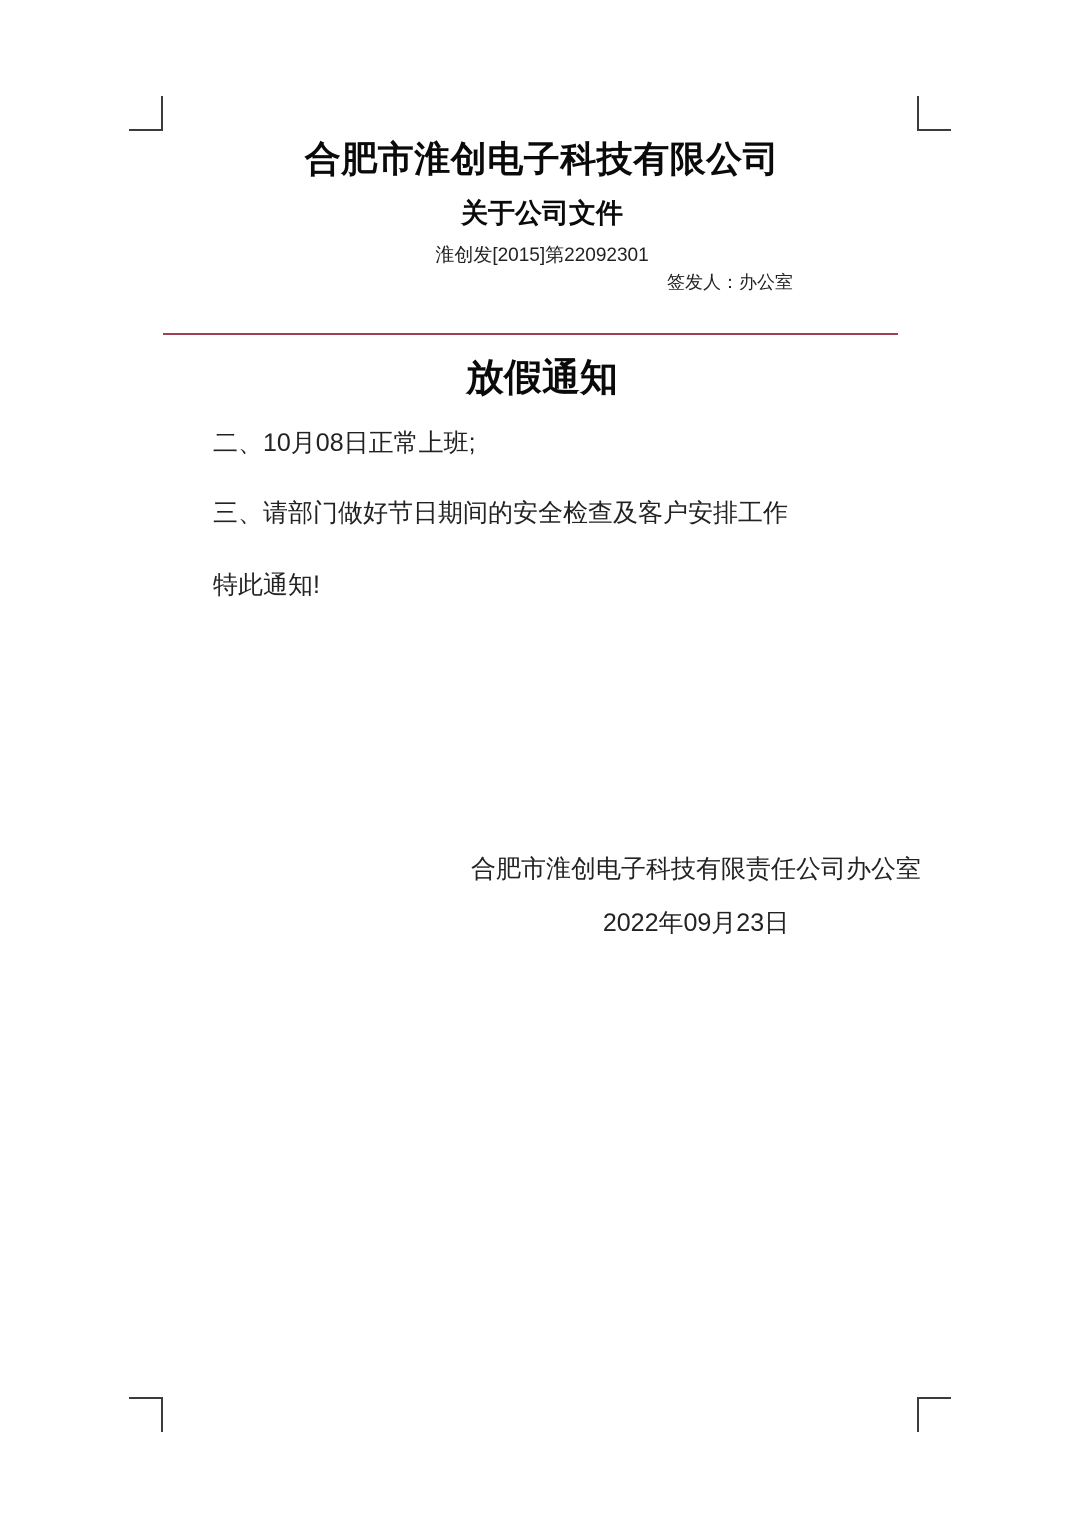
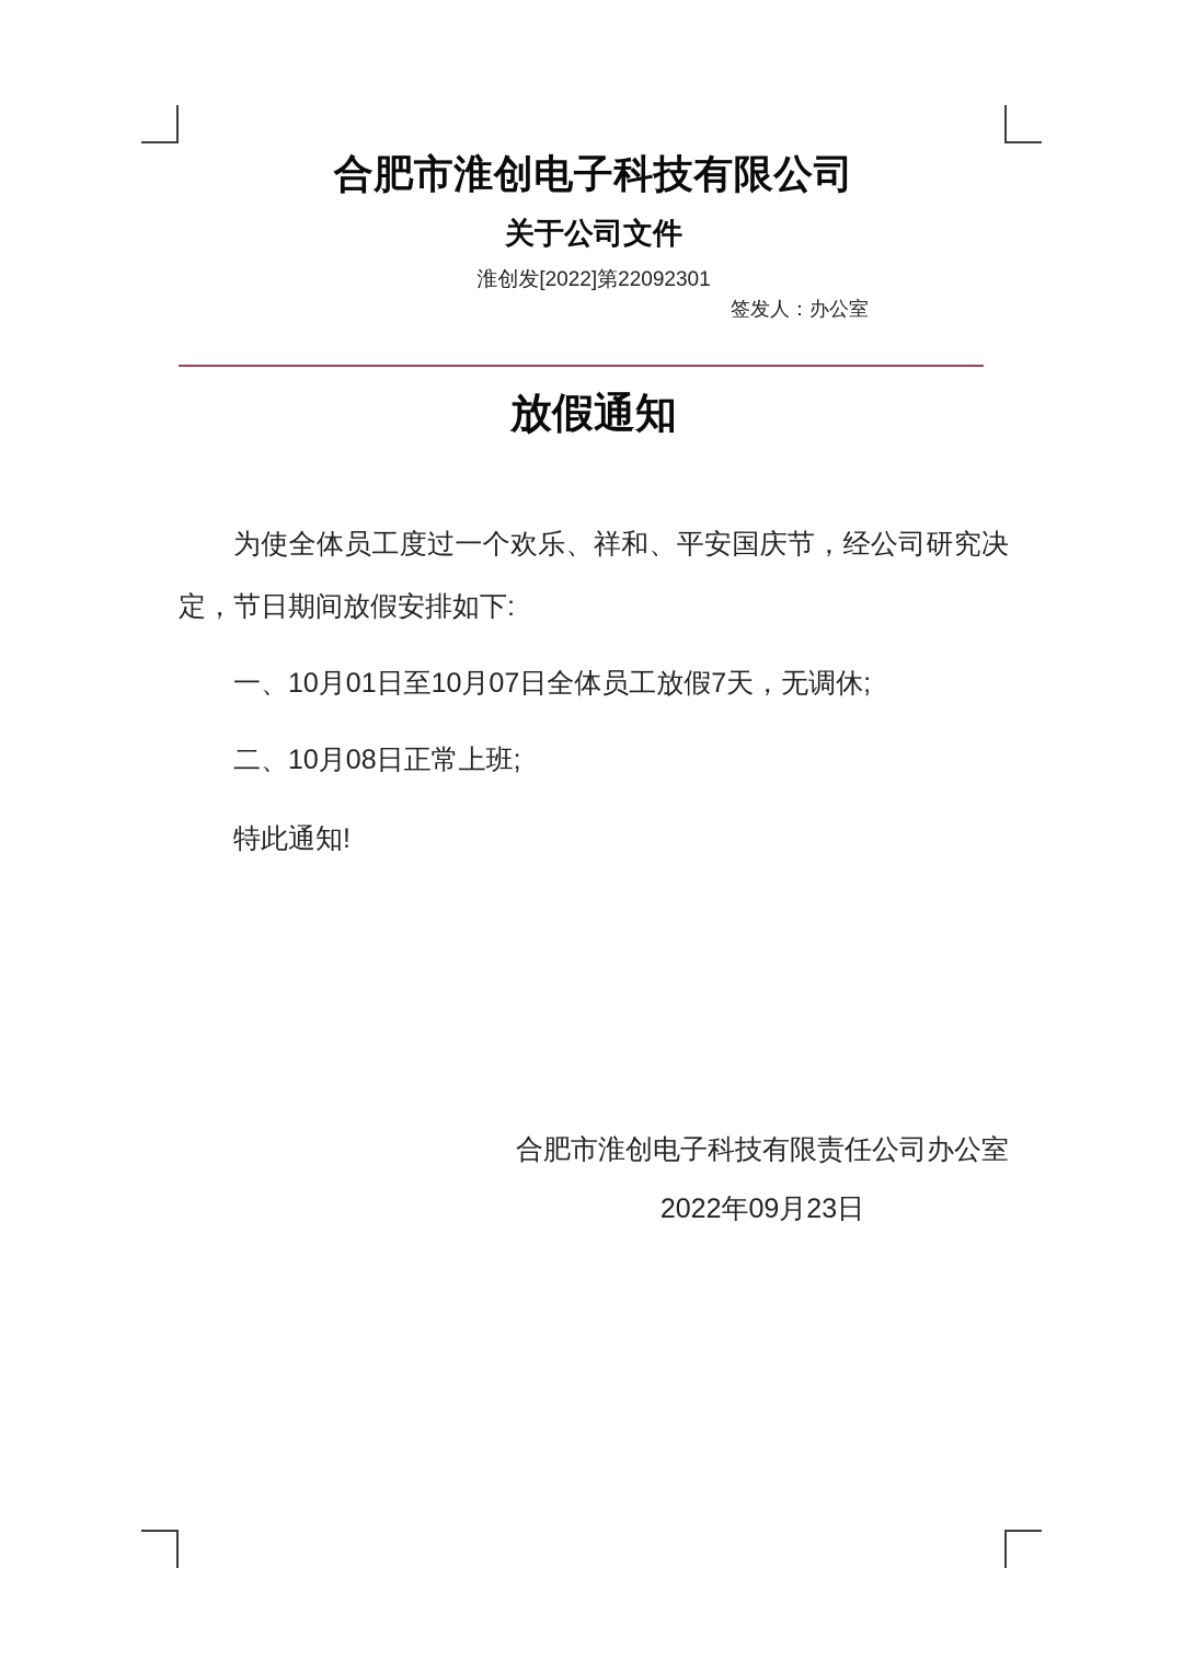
  合肥市淮创电子科技有限公司
  关于公司文件
- 淮创发[2015]第22092301
+ 淮创发[2022]第22092301
  签发人：办公室
  放假通知
+ 为使全体员工度过一个欢乐、祥和、平安国庆节，经公司研究决定，节日期间放假安排如下:
+ 一、10月01日至10月07日全体员工放假7天，无调休;
  二、10月08日正常上班;
- 三、请部门做好节日期间的安全检查及客户安排工作
  特此通知!
  合肥市淮创电子科技有限责任公司办公室
  2022年09月23日
